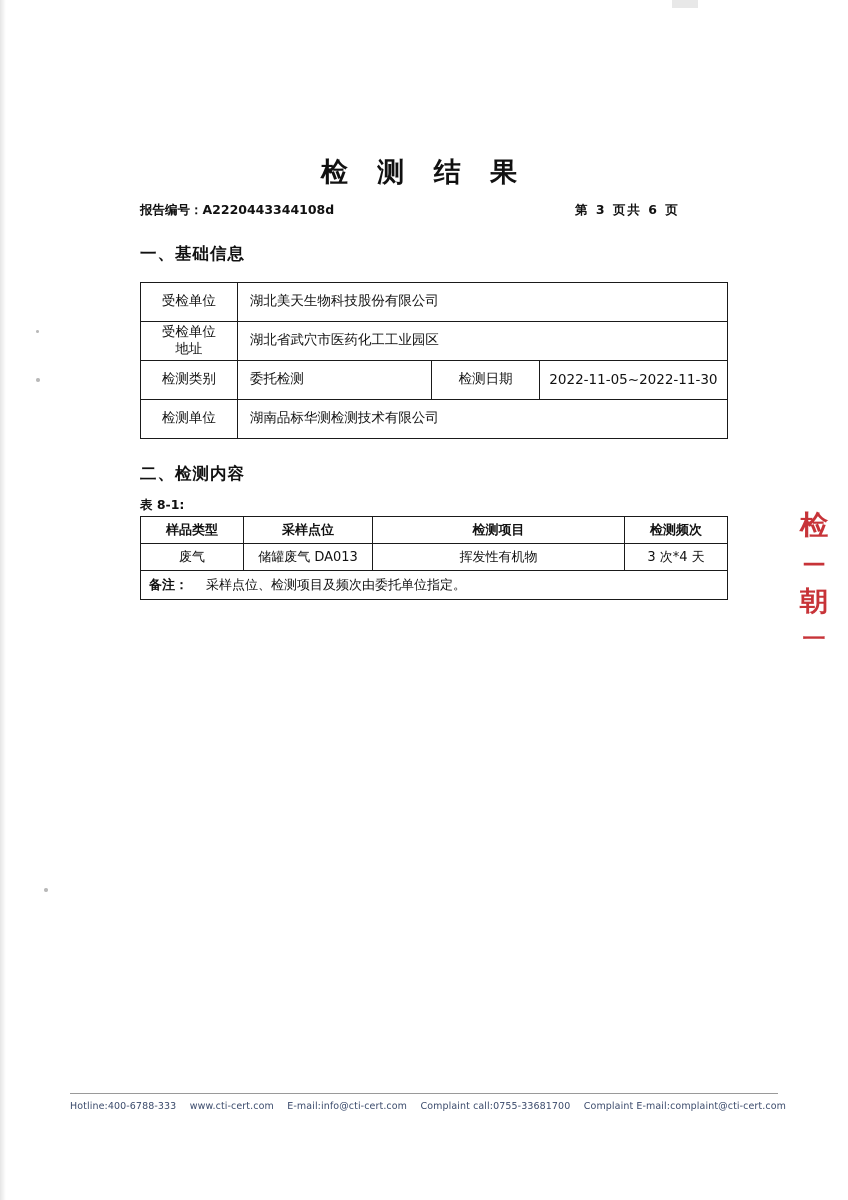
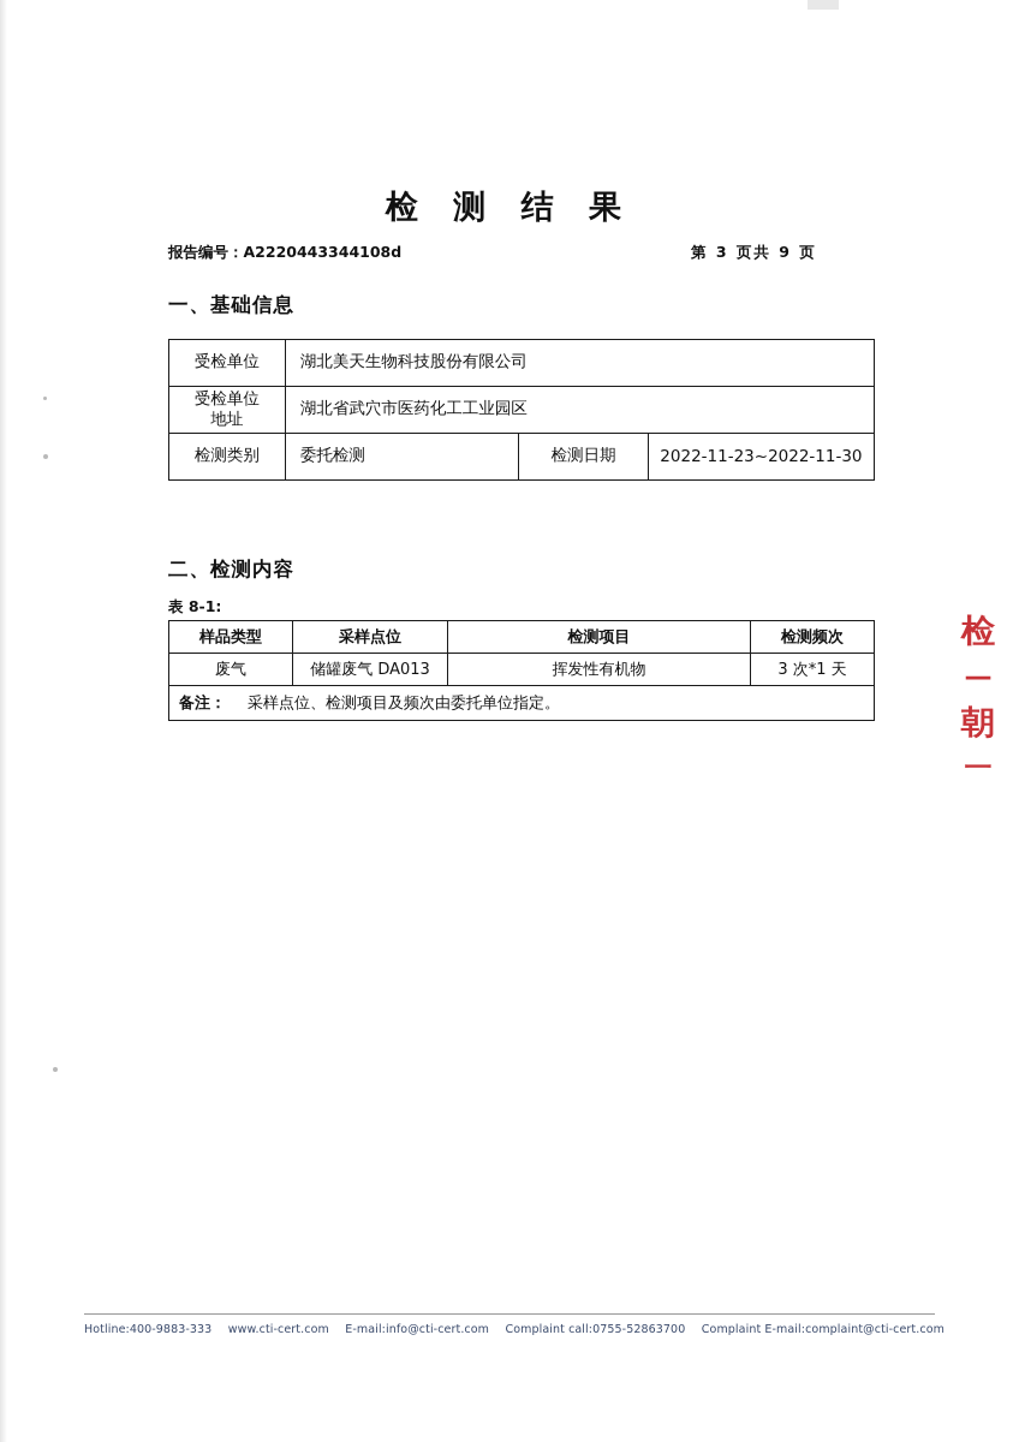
  检 测 结 果
  报告编号：A2220443344108d
- 第 3 页共 6 页
+ 第 3 页共 9 页
  一、基础信息
  受检单位	湖北美天生物科技股份有限公司
  受检单位 地址	湖北省武穴市医药化工工业园区
- 检测类别	委托检测	检测日期	2022-11-05~2022-11-30
+ 检测类别	委托检测	检测日期	2022-11-23~2022-11-30
- 检测单位	湖南品标华测检测技术有限公司
  二、检测内容
  表 8-1:
  样品类型	采样点位	检测项目	检测频次
- 废气	储罐废气 DA013	挥发性有机物	3 次*4 天
+ 废气	储罐废气 DA013	挥发性有机物	3 次*1 天
  备注： 采样点位、检测项目及频次由委托单位指定。
  检
  —
  朝
  一
- Hotline:400-6788-333
+ Hotline:400-9883-333
  www.cti-cert.com
  E-mail:info@cti-cert.com
- Complaint call:0755-33681700
+ Complaint call:0755-52863700
  Complaint E-mail:complaint@cti-cert.com
